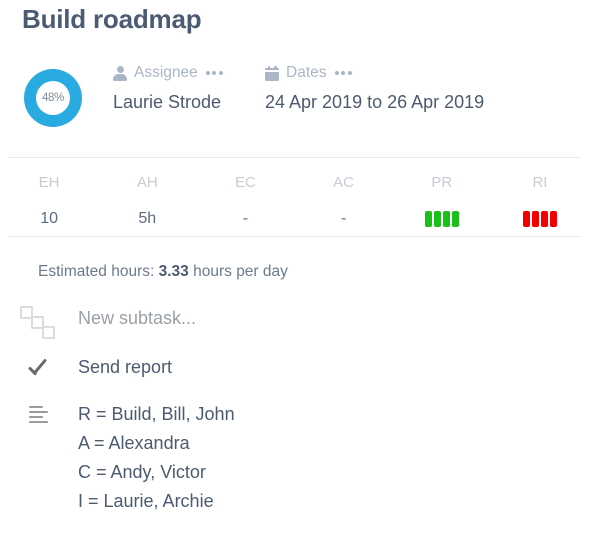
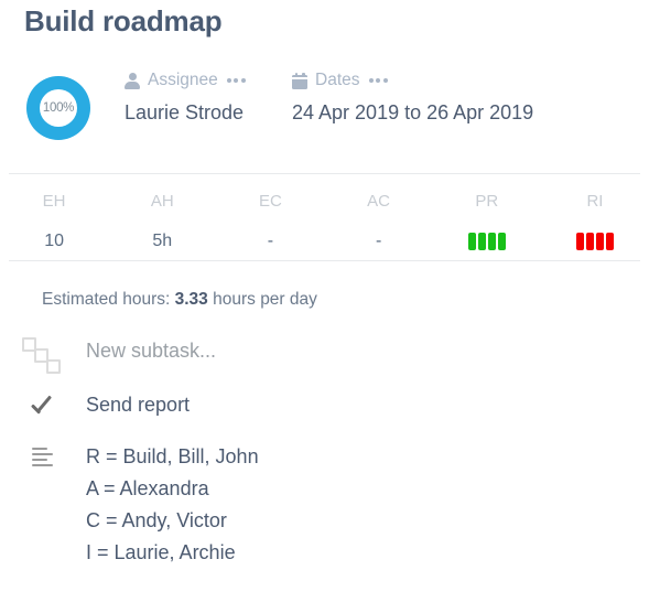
  Build roadmap
- 48%
+ 100%
  Assignee
  Laurie Strode
  Dates
  24 Apr 2019 to 26 Apr 2019
  EH
  10
  AH
  5h
  EC
  -
  AC
  -
  PR
  RI
  Estimated hours: 3.33 hours per day
  New subtask...
  Send report
  R = Build, Bill, John
  A = Alexandra
  C = Andy, Victor
  I = Laurie, Archie
